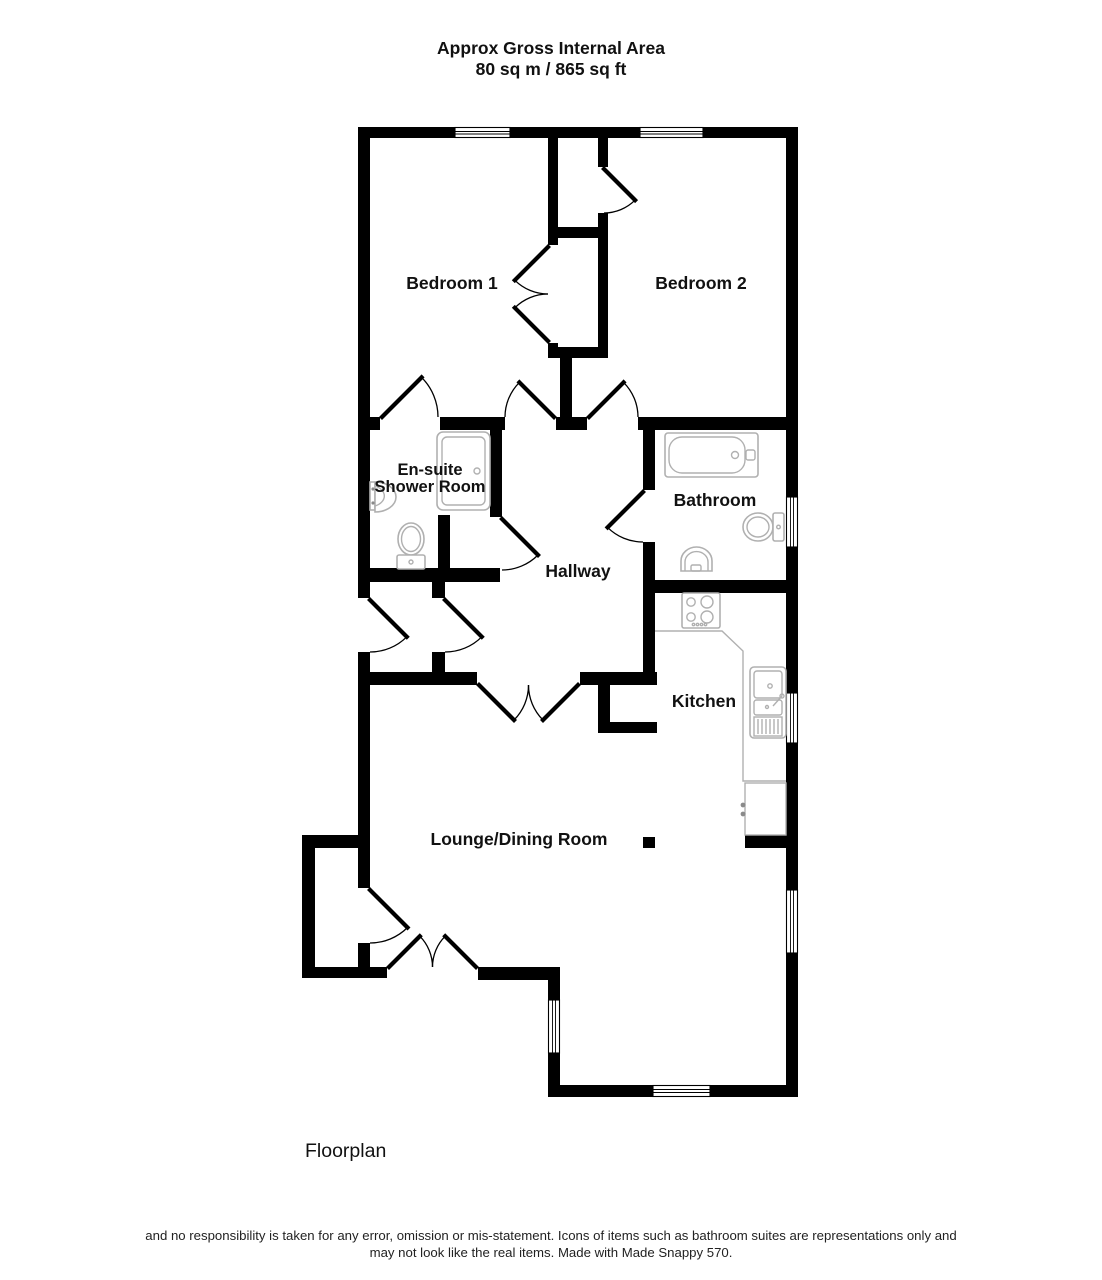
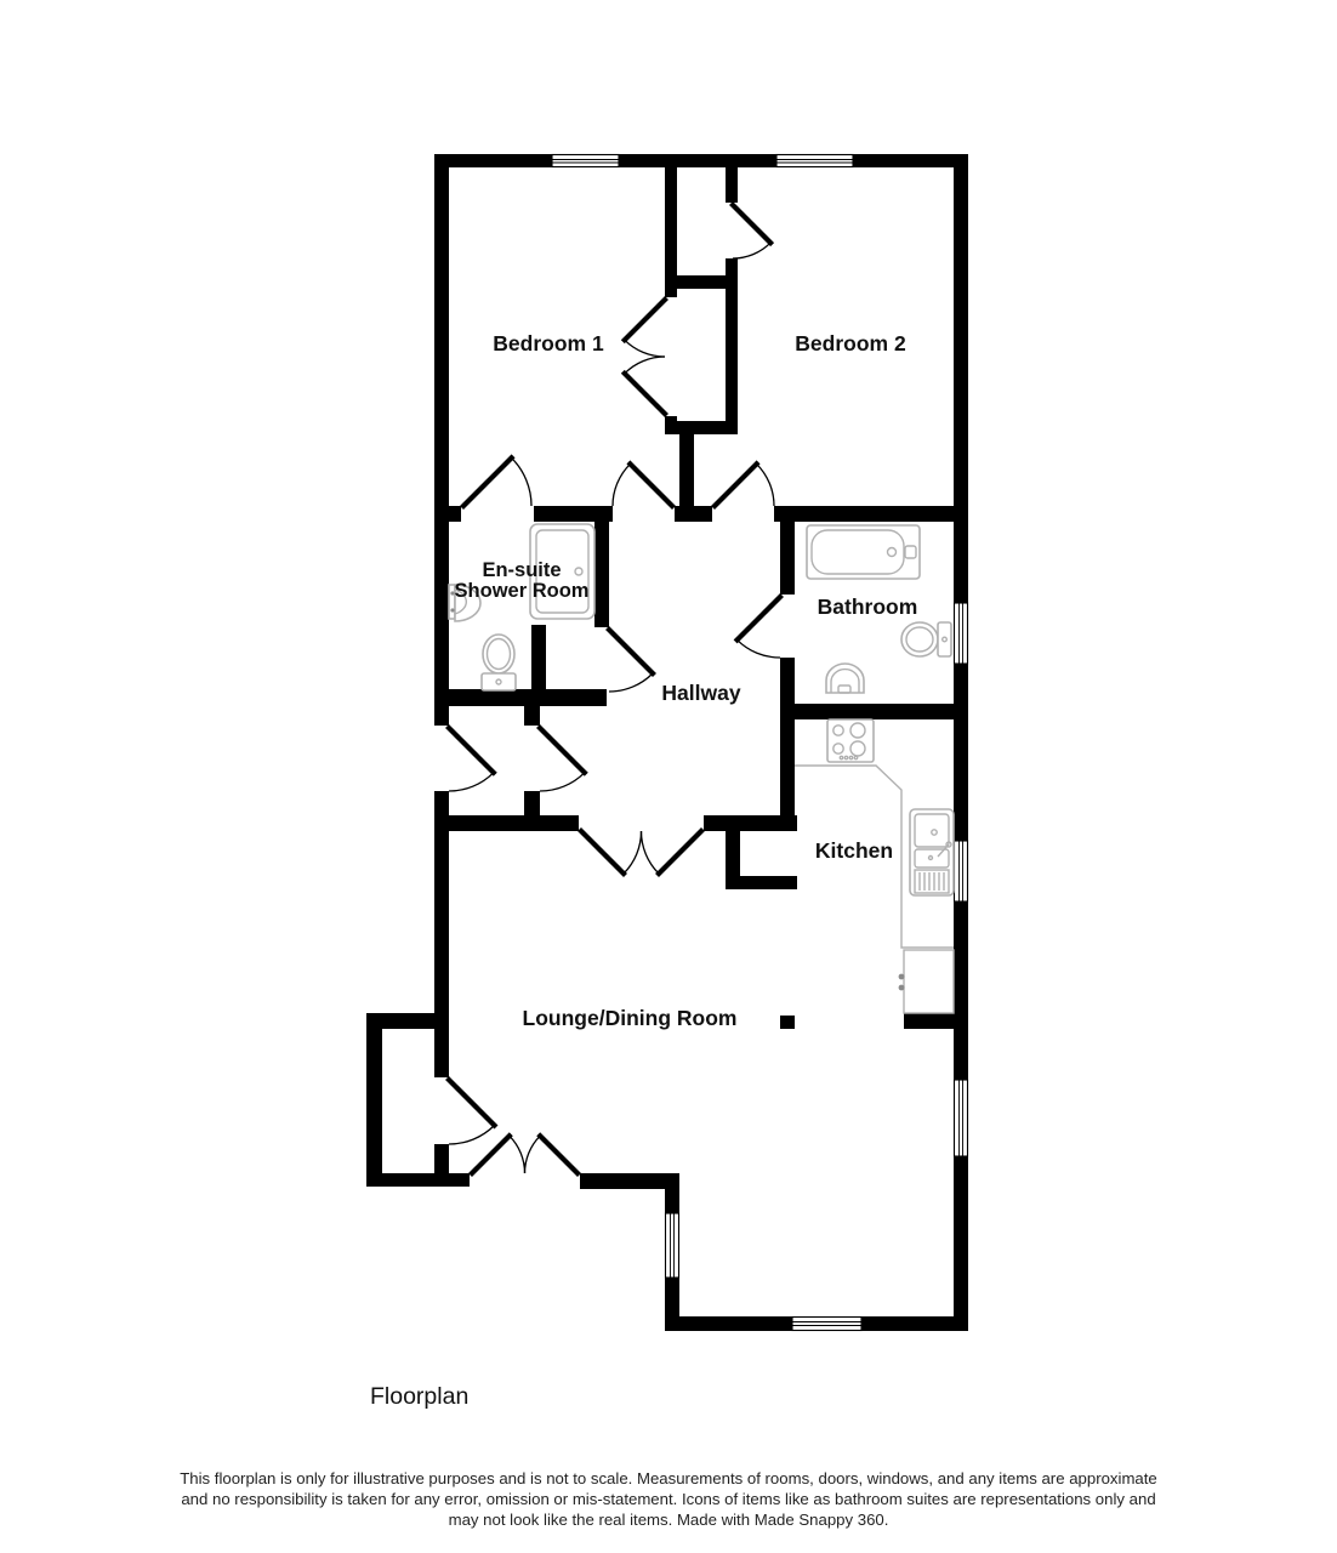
- Approx Gross Internal Area
- 80 sq m / 865 sq ft
  Bedroom 1
  Bedroom 2
  En-suite
  Shower Room
  Bathroom
  Hallway
  Kitchen
  Lounge/Dining Room
  Floorplan
+ This floorplan is only for illustrative purposes and is not to scale. Measurements of rooms, doors, windows, and any items are approximate
- and no responsibility is taken for any error, omission or mis-statement. Icons of items such as bathroom suites are representations only and
+ and no responsibility is taken for any error, omission or mis-statement. Icons of items like as bathroom suites are representations only and
- may not look like the real items. Made with Made Snappy 570.
+ may not look like the real items. Made with Made Snappy 360.
